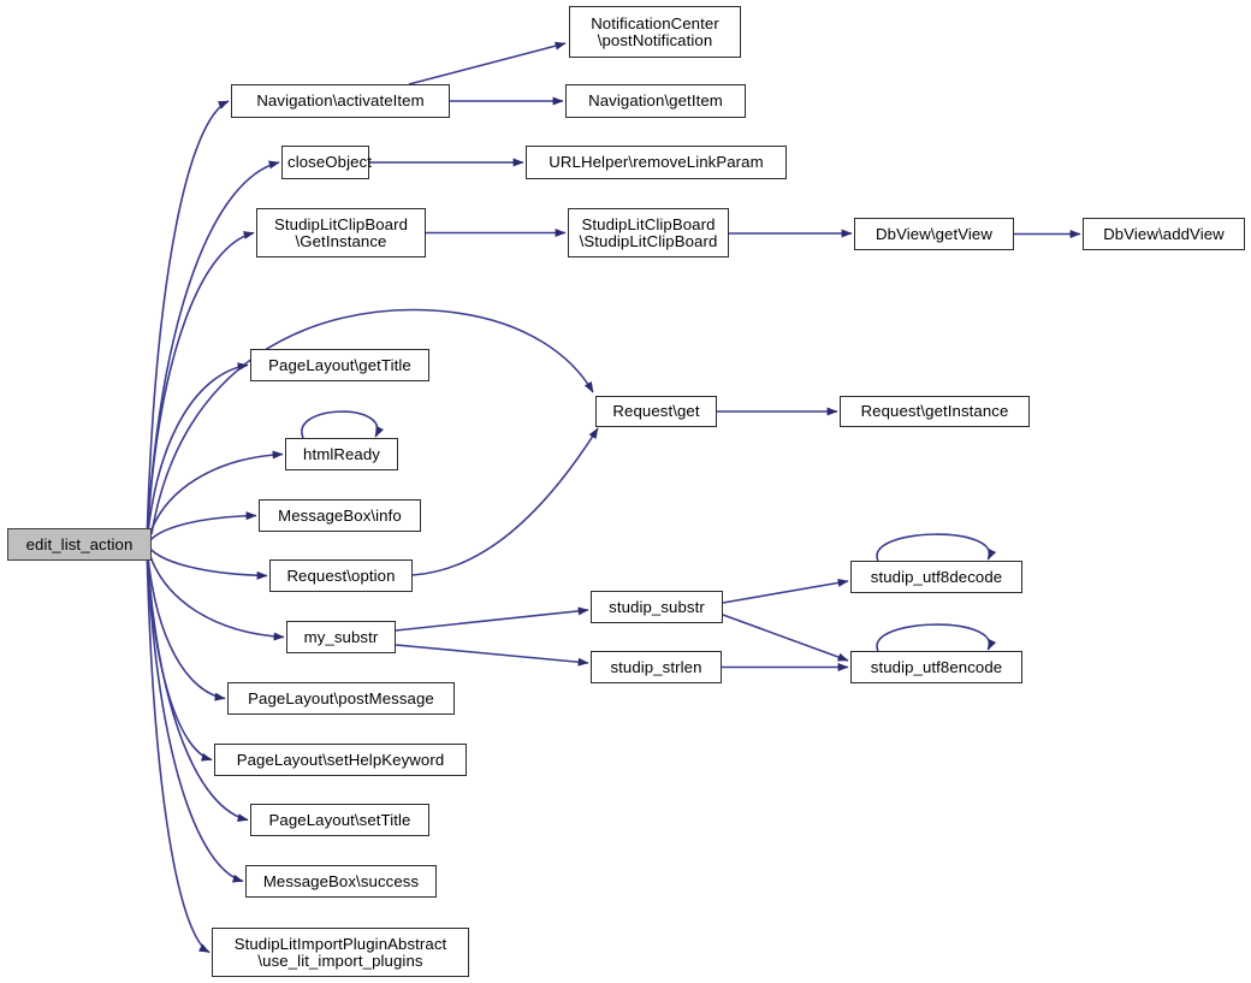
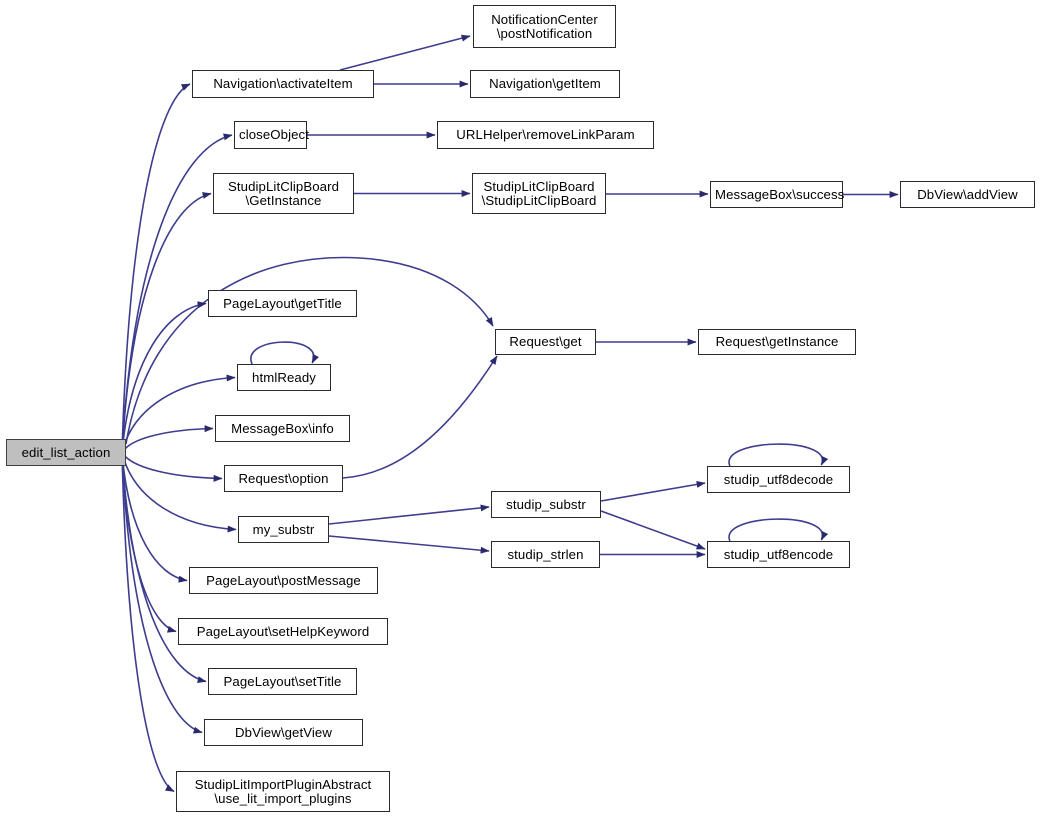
  edit_list_action
  NotificationCenter
  \postNotification
  Navigation\activateItem
  Navigation\getItem
  closeObject
  URLHelper\removeLinkParam
  StudipLitClipBoard
  \GetInstance
  StudipLitClipBoard
  \StudipLitClipBoard
- DbView\getView
+ MessageBox\success
  DbView\addView
  PageLayout\getTitle
  Request\get
  Request\getInstance
  htmlReady
  MessageBox\info
  Request\option
  studip_utf8decode
  my_substr
  studip_substr
  studip_strlen
  studip_utf8encode
  PageLayout\postMessage
  PageLayout\setHelpKeyword
  PageLayout\setTitle
- MessageBox\success
+ DbView\getView
  StudipLitImportPluginAbstract
  \use_lit_import_plugins
